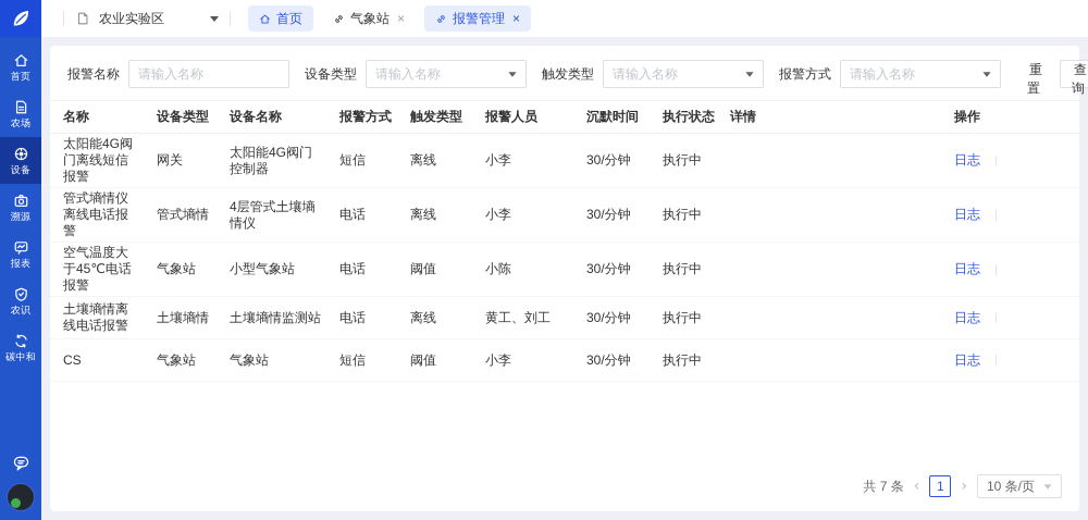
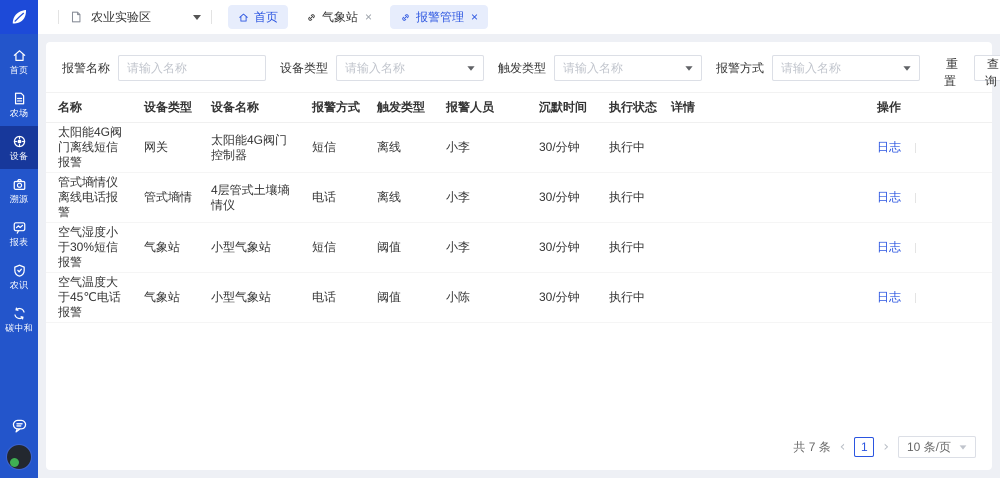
  首页
  农场
  设备
  溯源
  报表
  农识
  碳中和
  农业实验区
  首页
  气象站
  ×
  报警管理
  ×
  报警名称
  请输入名称
  设备类型
  请输入名称
  触发类型
  请输入名称
  报警方式
  请输入名称
  重置
  查询
  名称	设备类型	设备名称	报警方式	触发类型	报警人员	沉默时间	执行状态	详情	操作
  太阳能4G阀门离线短信报警	网关	太阳能4G阀门控制器	短信	离线	小李	30/分钟	执行中		日志
  管式墒情仪离线电话报警	管式墒情	4层管式土壤墒情仪	电话	离线	小李	30/分钟	执行中		日志
+ 空气湿度小于30%短信报警	气象站	小型气象站	短信	阈值	小李	30/分钟	执行中		日志
  空气温度大于45℃电话报警	气象站	小型气象站	电话	阈值	小陈	30/分钟	执行中		日志
- 土壤墒情离线电话报警	土壤墒情	土壤墒情监测站	电话	离线	黄工、刘工	30/分钟	执行中		日志
- CS	气象站	气象站	短信	阈值	小李	30/分钟	执行中		日志
  共 7 条
  ‹
  1
  ›
  10 条/页
